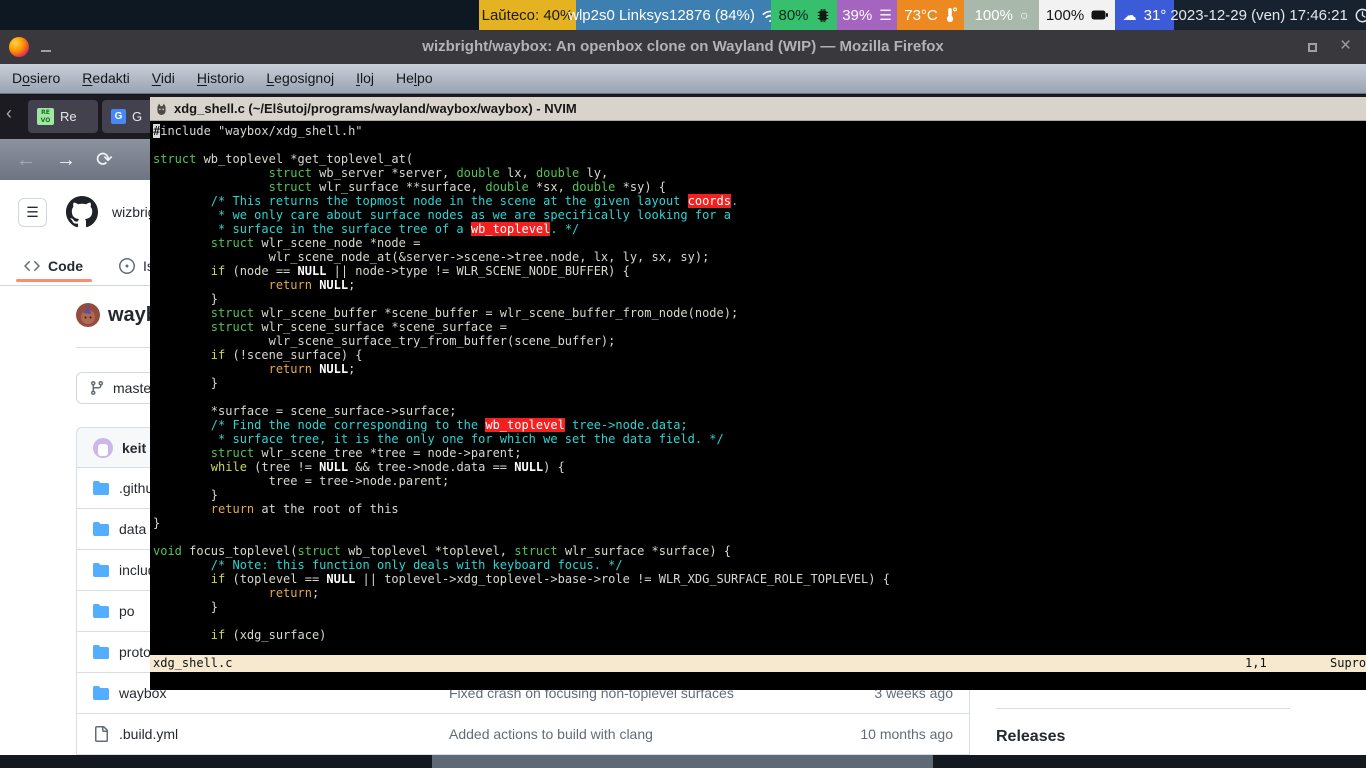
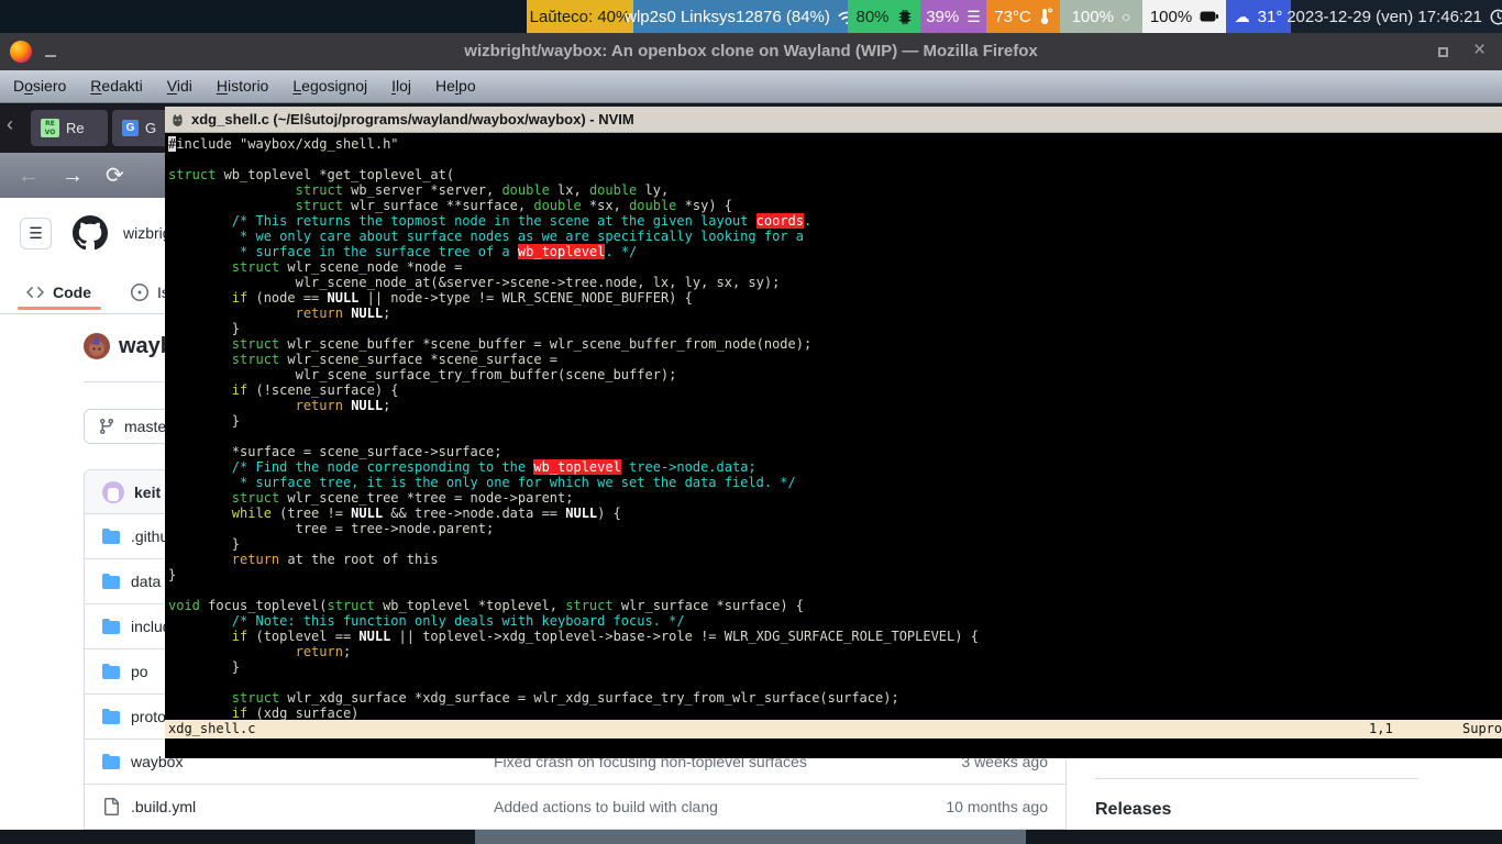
  Laŭteco: 40%
  wlp2s0 Linksys12876 (84%)
  80%
  39%
  ☰
  73°C
  100%
  ○
  100%
  ☁
  31°
  2023-12-29 (ven) 17:46:21
  wizbright/waybox: An openbox clone on Wayland (WIP) — Mozilla Firefox
  ×
  Dosiero
  Redakti
  Vidi
  Historio
  Legosignoj
  Iloj
  Helpo
  ‹
  Re
  G
  G
  ←
  →
  ⟳
  ☰
  wizbri
  Code
  way
  maste
  keit
  .gith
  data
  inclu
  po
  proto
  waybox
  Fixed crash on focusing non-toplevel surfaces
  3 weeks ago
  .build.yml
  Added actions to build with clang
  10 months ago
  Releases
  xdg_shell.c (~/Elŝutoj/programs/wayland/waybox/waybox) - NVIM
  #include "waybox/xdg_shell.h"
  struct wb_toplevel *get_toplevel_at(
  struct wb_server *server, double lx, double ly,
  struct wlr_surface **surface, double *sx, double *sy) {
  /* This returns the topmost node in the scene at the given layout coords.
  * we only care about surface nodes as we are specifically looking for a
  * surface in the surface tree of a wb_toplevel. */
  struct wlr_scene_node *node =
  wlr_scene_node_at(&server->scene->tree.node, lx, ly, sx, sy);
  if (node == NULL || node->type != WLR_SCENE_NODE_BUFFER) {
  return NULL;
  }
  struct wlr_scene_buffer *scene_buffer = wlr_scene_buffer_from_node(node);
  struct wlr_scene_surface *scene_surface =
  wlr_scene_surface_try_from_buffer(scene_buffer);
  if (!scene_surface) {
  return NULL;
  }
  *surface = scene_surface->surface;
  /* Find the node corresponding to the wb_toplevel tree->node.data;
  * surface tree, it is the only one for which we set the data field. */
  struct wlr_scene_tree *tree = node->parent;
  while (tree != NULL && tree->node.data == NULL) {
  tree = tree->node.parent;
  }
  return at the root of this
  }
  void focus_toplevel(struct wb_toplevel *toplevel, struct wlr_surface *surface) {
  /* Note: this function only deals with keyboard focus. */
  if (toplevel == NULL || toplevel->xdg_toplevel->base->role != WLR_XDG_SURFACE_ROLE_TOPLEVEL) {
  return;
  }
+ struct wlr_xdg_surface *xdg_surface = wlr_xdg_surface_try_from_wlr_surface(surface);
  if (xdg_surface)
  xdg_shell.c
  1,1
  Supro
